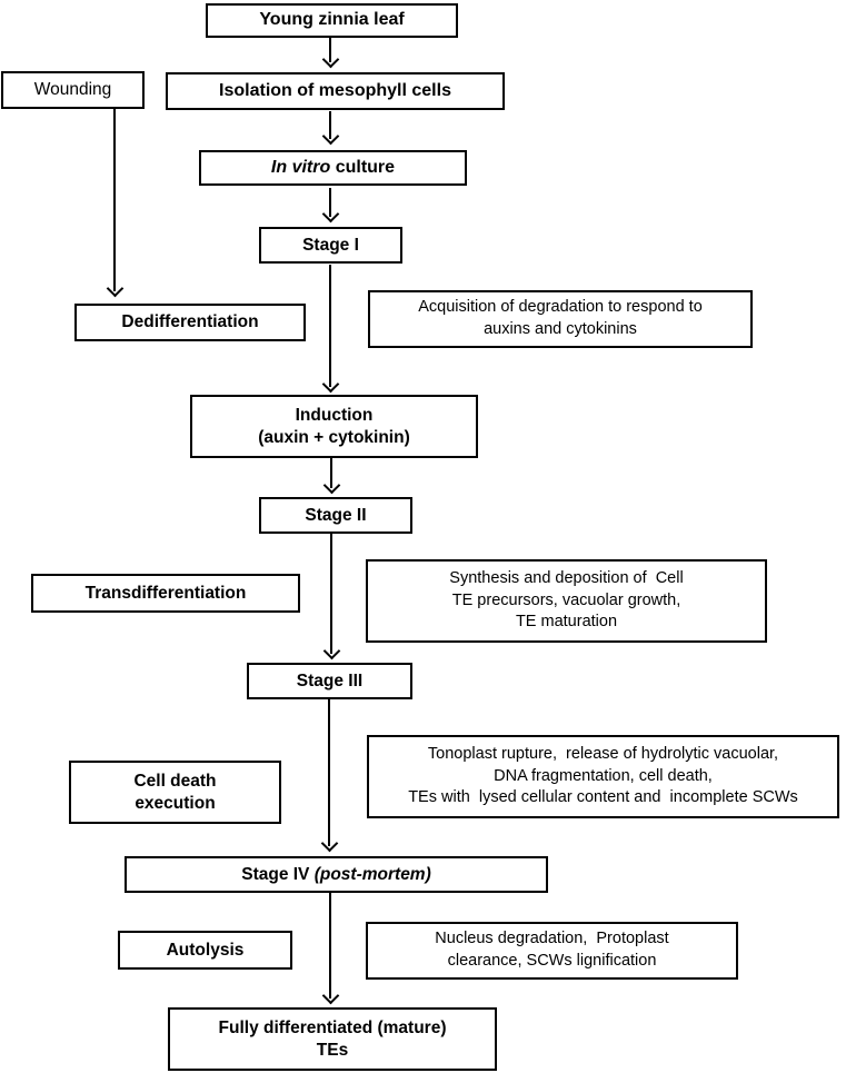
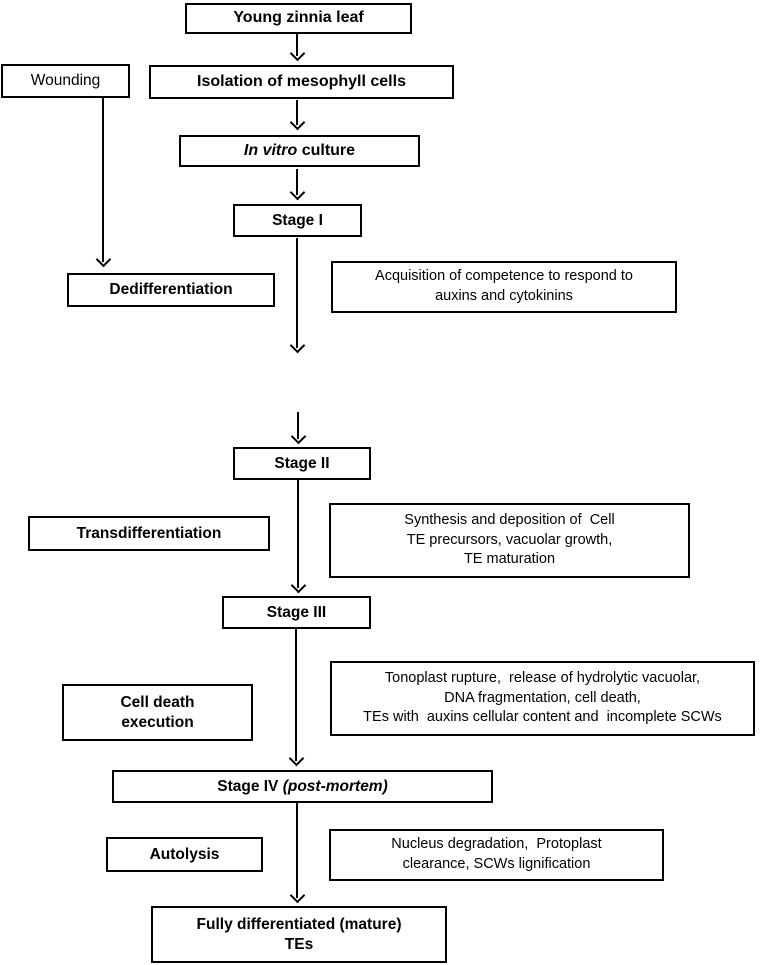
  Young zinnia leaf
  Wounding
  Isolation of mesophyll cells
  In vitro culture
  Stage I
  Dedifferentiation
- Acquisition of degradation to respond to
+ Acquisition of competence to respond to
  auxins and cytokinins
- Induction
- (auxin + cytokinin)
  Stage II
  Transdifferentiation
  Synthesis and deposition of Cell
  TE precursors, vacuolar growth,
  TE maturation
  Stage III
  Cell death
  execution
  Tonoplast rupture, release of hydrolytic vacuolar,
  DNA fragmentation, cell death,
- TEs with lysed cellular content and incomplete SCWs
+ TEs with auxins cellular content and incomplete SCWs
  Stage IV (post-mortem)
  Autolysis
  Nucleus degradation, Protoplast
  clearance, SCWs lignification
  Fully differentiated (mature)
  TEs
